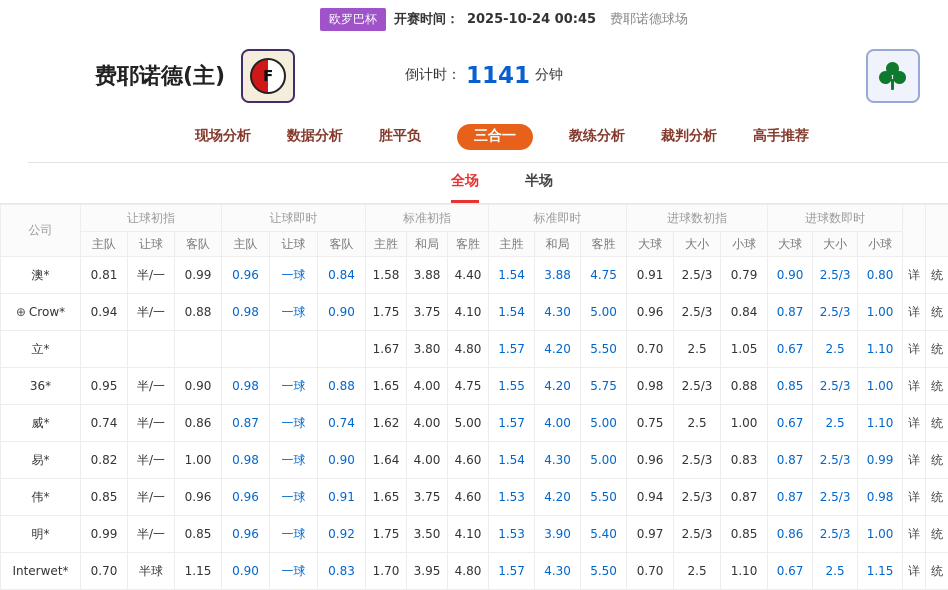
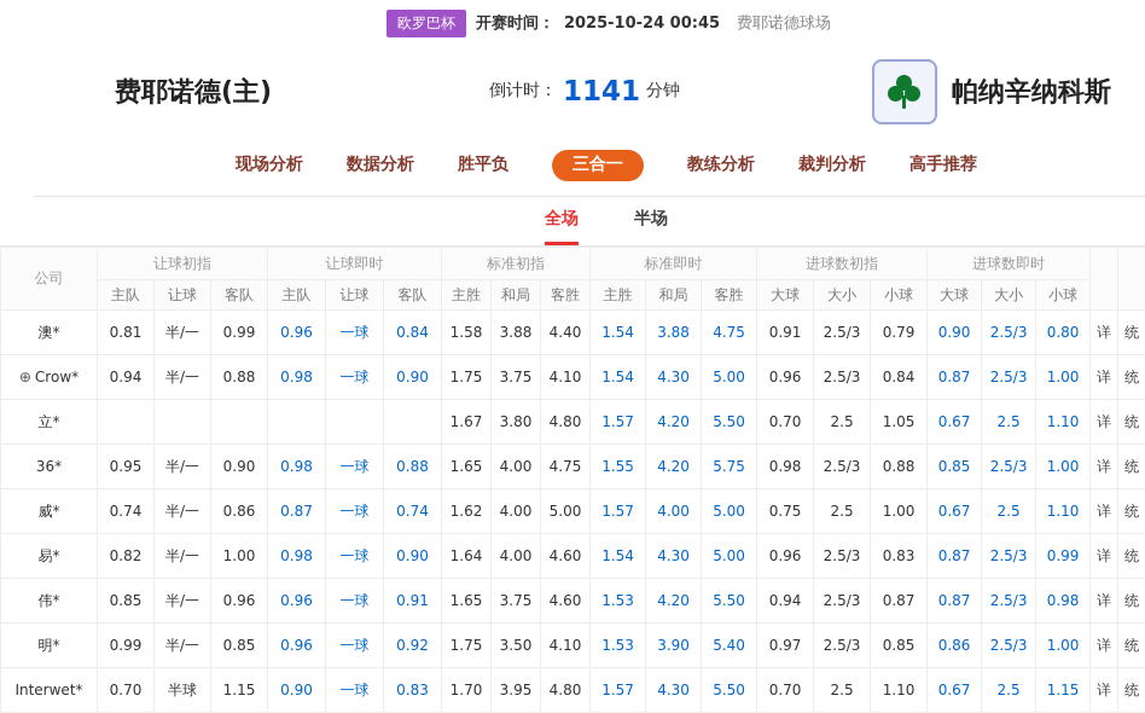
  欧罗巴杯
  开赛时间：
  2025-10-24 00:45
  费耶诺德球场
  费耶诺德(主)
- F
  倒计时：
  1141
  分钟
+ 帕纳辛纳科斯
  现场分析
  数据分析
  胜平负
  三合一
  教练分析
  裁判分析
  高手推荐
  全场
  半场
  公司	让球初指	让球即时	标准初指	标准即时	进球数初指	进球数即时
  主队	让球	客队	主队	让球	客队	主胜	和局	客胜	主胜	和局	客胜	大球	大小	小球	大球	大小	小球
  澳*	0.81	半/一	0.99	0.96	一球	0.84	1.58	3.88	4.40	1.54	3.88	4.75	0.91	2.5/3	0.79	0.90	2.5/3	0.80	详	统
  ⊕ Crow*	0.94	半/一	0.88	0.98	一球	0.90	1.75	3.75	4.10	1.54	4.30	5.00	0.96	2.5/3	0.84	0.87	2.5/3	1.00	详	统
  立*							1.67	3.80	4.80	1.57	4.20	5.50	0.70	2.5	1.05	0.67	2.5	1.10	详	统
  36*	0.95	半/一	0.90	0.98	一球	0.88	1.65	4.00	4.75	1.55	4.20	5.75	0.98	2.5/3	0.88	0.85	2.5/3	1.00	详	统
  威*	0.74	半/一	0.86	0.87	一球	0.74	1.62	4.00	5.00	1.57	4.00	5.00	0.75	2.5	1.00	0.67	2.5	1.10	详	统
  易*	0.82	半/一	1.00	0.98	一球	0.90	1.64	4.00	4.60	1.54	4.30	5.00	0.96	2.5/3	0.83	0.87	2.5/3	0.99	详	统
  伟*	0.85	半/一	0.96	0.96	一球	0.91	1.65	3.75	4.60	1.53	4.20	5.50	0.94	2.5/3	0.87	0.87	2.5/3	0.98	详	统
  明*	0.99	半/一	0.85	0.96	一球	0.92	1.75	3.50	4.10	1.53	3.90	5.40	0.97	2.5/3	0.85	0.86	2.5/3	1.00	详	统
  Interwet*	0.70	半球	1.15	0.90	一球	0.83	1.70	3.95	4.80	1.57	4.30	5.50	0.70	2.5	1.10	0.67	2.5	1.15	详	统
